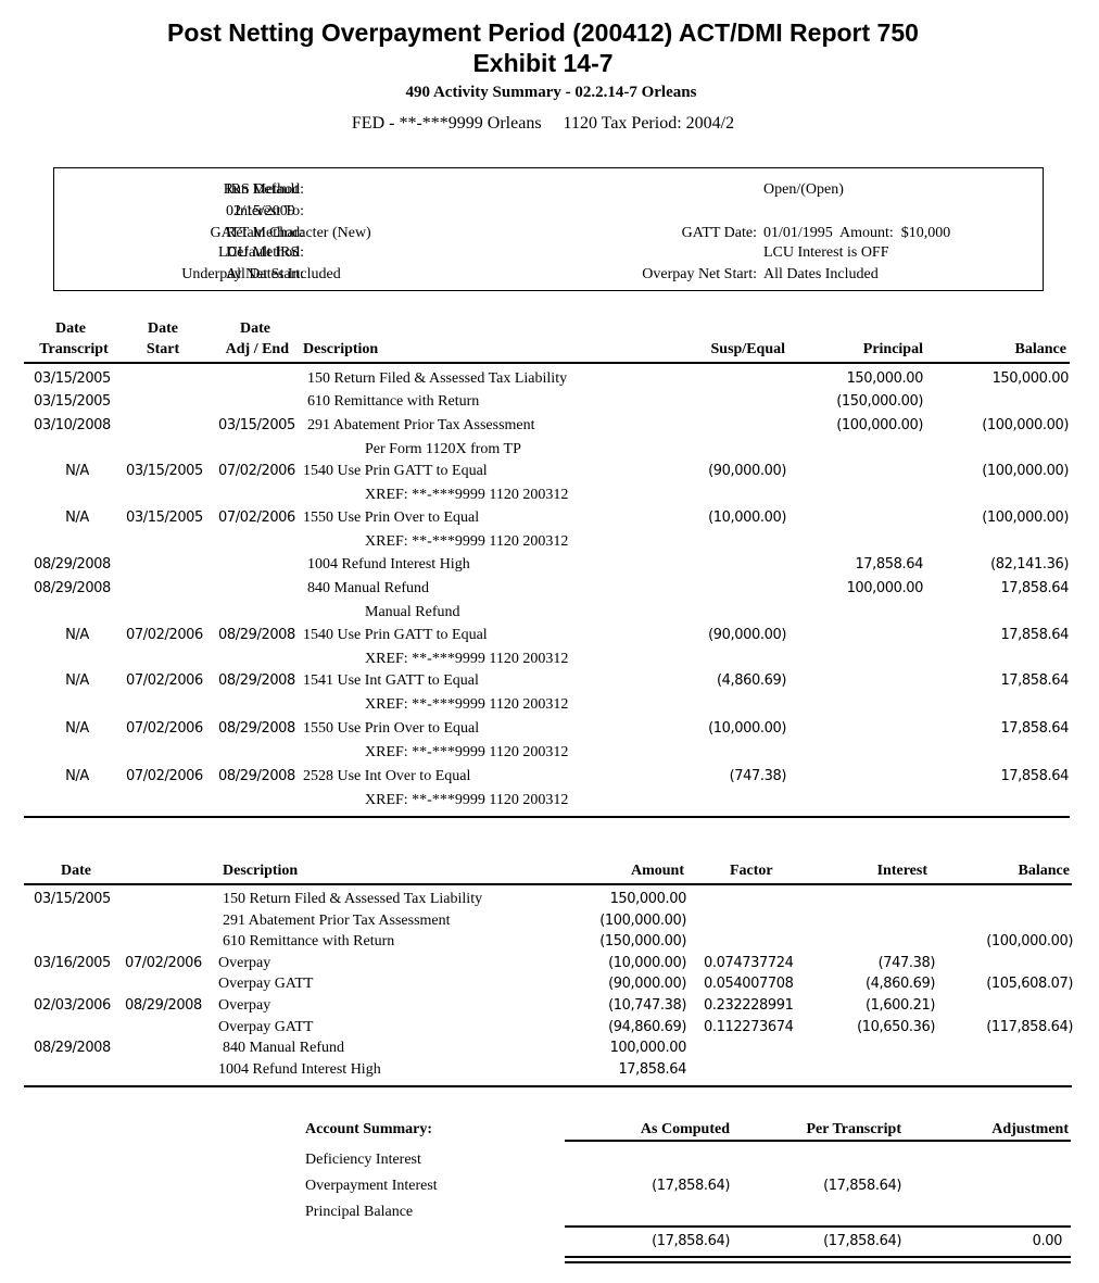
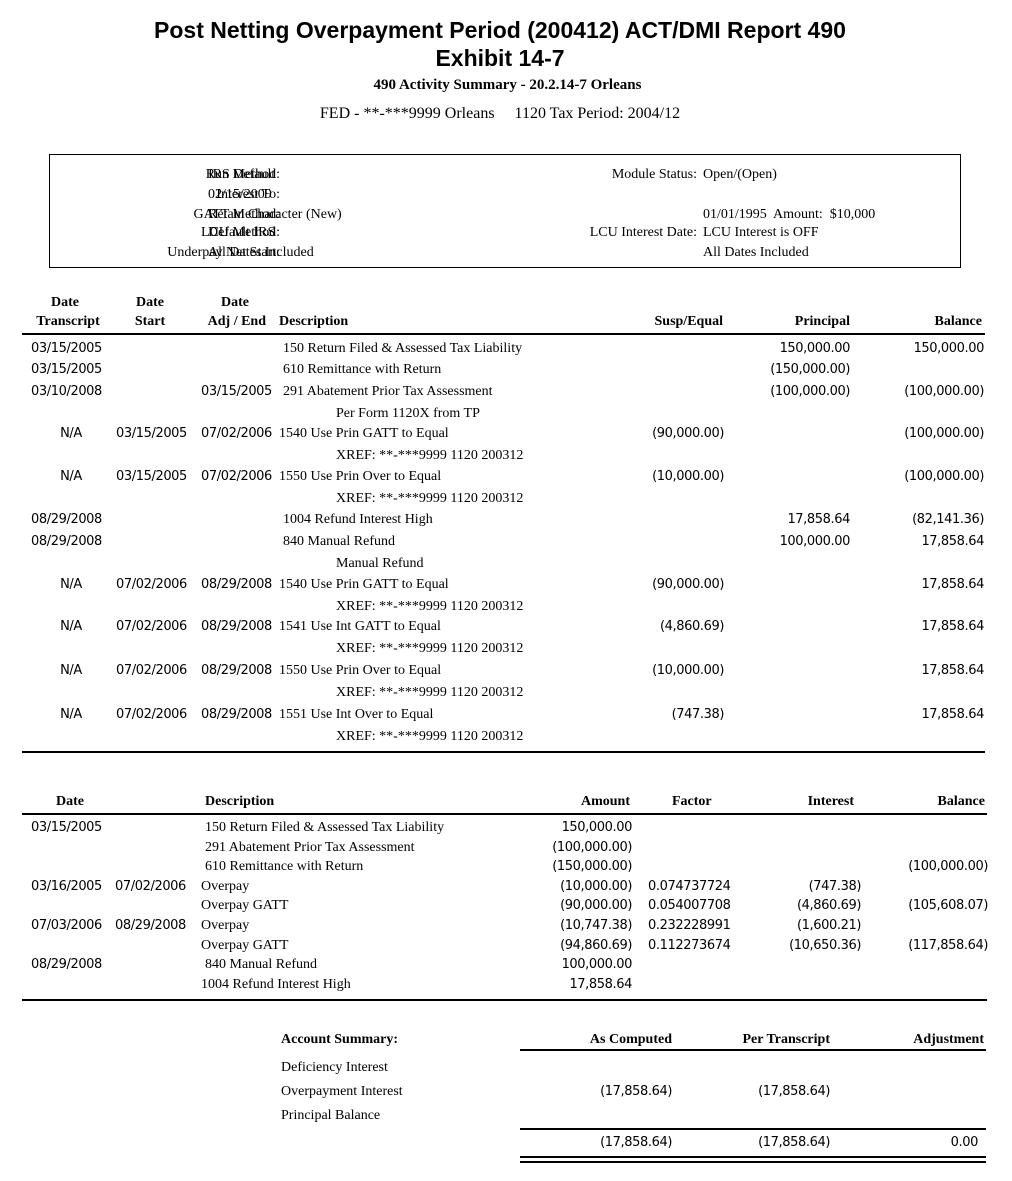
- Post Netting Overpayment Period (200412) ACT/DMI Report 750
+ Post Netting Overpayment Period (200412) ACT/DMI Report 490
  Exhibit 14-7
- 490 Activity Summary - 02.2.14-7 Orleans
+ 490 Activity Summary - 20.2.14-7 Orleans
- FED - **-***9999 Orleans 1120 Tax Period: 2004/2
+ FED - **-***9999 Orleans 1120 Tax Period: 2004/12
  Run Method:
  IRS Default
  Interest To:
  02/15/2009
  GATT Method:
  Retain Character (New)
  LCU Method:
  Default IRS
  Underpay Net Start:
  All Dates Included
+ Module Status:
  Open/(Open)
- GATT Date:
  01/01/1995 Amount: $10,000
+ LCU Interest Date:
  LCU Interest is OFF
- Overpay Net Start:
  All Dates Included
  Date
  Transcript
  Date
  Start
  Date
  Adj / End
  Description
  Susp/Equal
  Principal
  Balance
  03/15/2005
  150 Return Filed & Assessed Tax Liability
  150,000.00
  150,000.00
  03/15/2005
  610 Remittance with Return
  (150,000.00)
  03/10/2008
  03/15/2005
  291 Abatement Prior Tax Assessment
  (100,000.00)
  (100,000.00)
  Per Form 1120X from TP
  N/A
  03/15/2005
  07/02/2006
  1540 Use Prin GATT to Equal
  (90,000.00)
  (100,000.00)
  XREF: **-***9999 1120 200312
  N/A
  03/15/2005
  07/02/2006
  1550 Use Prin Over to Equal
  (10,000.00)
  (100,000.00)
  XREF: **-***9999 1120 200312
  08/29/2008
  1004 Refund Interest High
  17,858.64
  (82,141.36)
  08/29/2008
  840 Manual Refund
  100,000.00
  17,858.64
  Manual Refund
  N/A
  07/02/2006
  08/29/2008
  1540 Use Prin GATT to Equal
  (90,000.00)
  17,858.64
  XREF: **-***9999 1120 200312
  N/A
  07/02/2006
  08/29/2008
  1541 Use Int GATT to Equal
  (4,860.69)
  17,858.64
  XREF: **-***9999 1120 200312
  N/A
  07/02/2006
  08/29/2008
  1550 Use Prin Over to Equal
  (10,000.00)
  17,858.64
  XREF: **-***9999 1120 200312
  N/A
  07/02/2006
  08/29/2008
- 2528 Use Int Over to Equal
+ 1551 Use Int Over to Equal
  (747.38)
  17,858.64
  XREF: **-***9999 1120 200312
  Date
  Description
  Amount
  Factor
  Interest
  Balance
  03/15/2005
  150 Return Filed & Assessed Tax Liability
  150,000.00
  291 Abatement Prior Tax Assessment
  (100,000.00)
  610 Remittance with Return
  (150,000.00)
  (100,000.00)
  03/16/2005
  07/02/2006
  Overpay
  (10,000.00)
  0.074737724
  (747.38)
  Overpay GATT
  (90,000.00)
  0.054007708
  (4,860.69)
  (105,608.07)
- 02/03/2006
+ 07/03/2006
  08/29/2008
  Overpay
  (10,747.38)
  0.232228991
  (1,600.21)
  Overpay GATT
  (94,860.69)
  0.112273674
  (10,650.36)
  (117,858.64)
  08/29/2008
  840 Manual Refund
  100,000.00
  1004 Refund Interest High
  17,858.64
  Account Summary:
  As Computed
  Per Transcript
  Adjustment
  Deficiency Interest
  Overpayment Interest
  (17,858.64)
  (17,858.64)
  Principal Balance
  (17,858.64)
  (17,858.64)
  0.00
